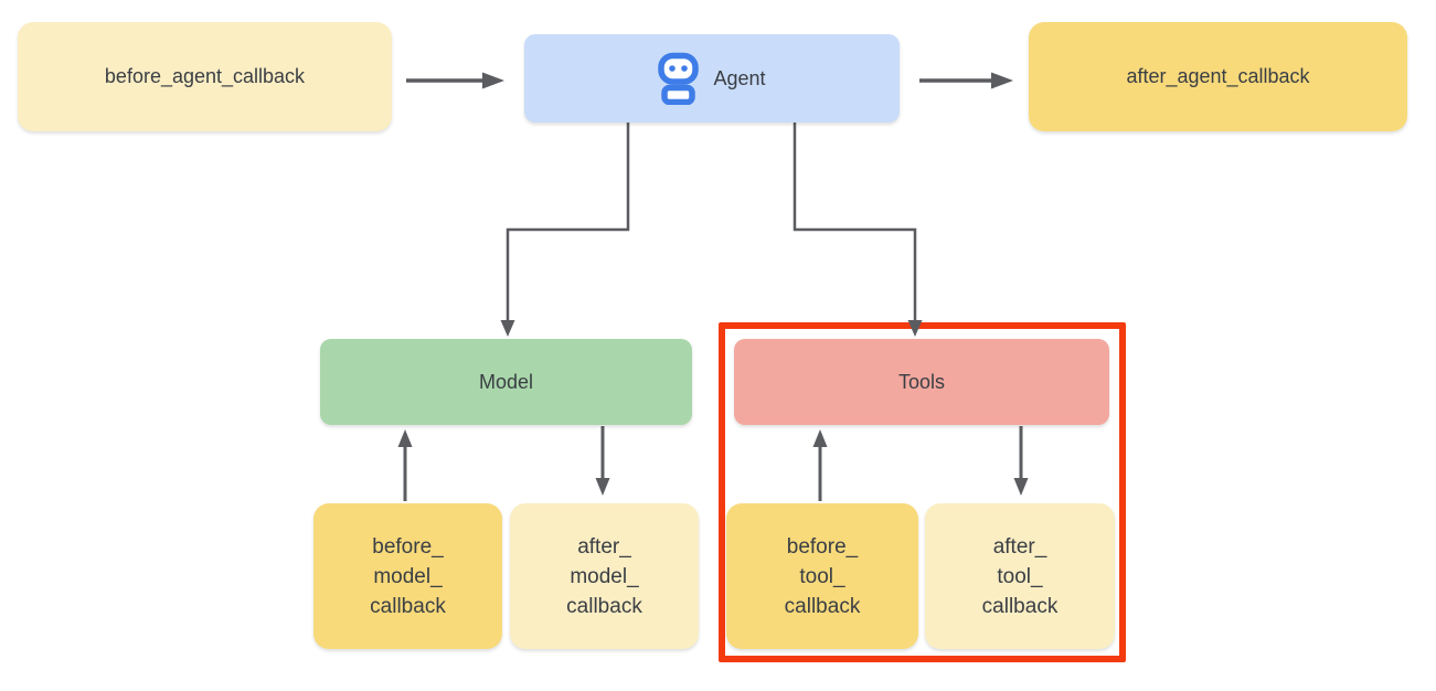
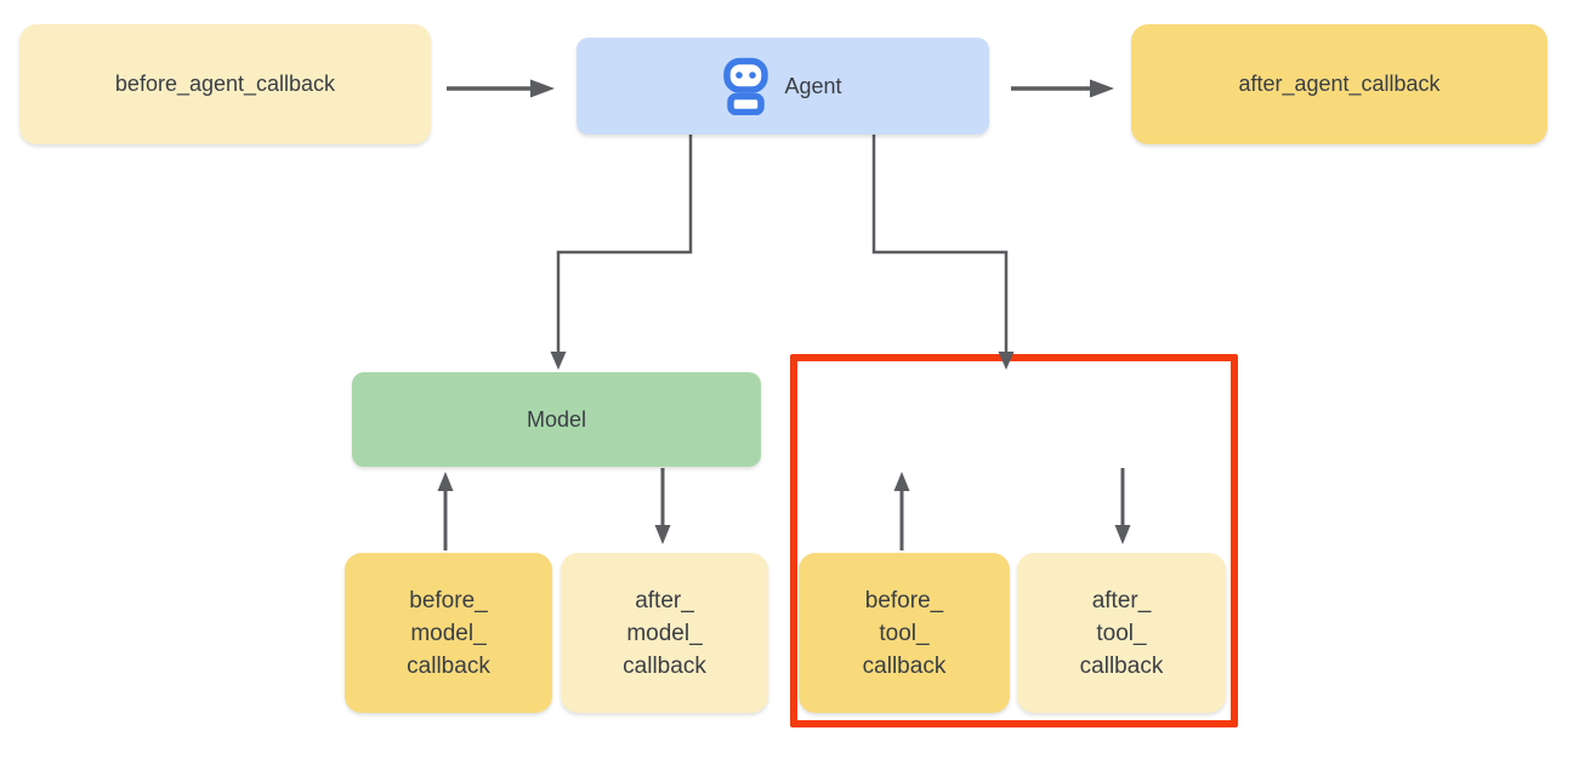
  before_agent_callback
  Agent
  after_agent_callback
  Model
- Tools
  before_
  model_
  callback
  after_
  model_
  callback
  before_
  tool_
  callback
  after_
  tool_
  callback
